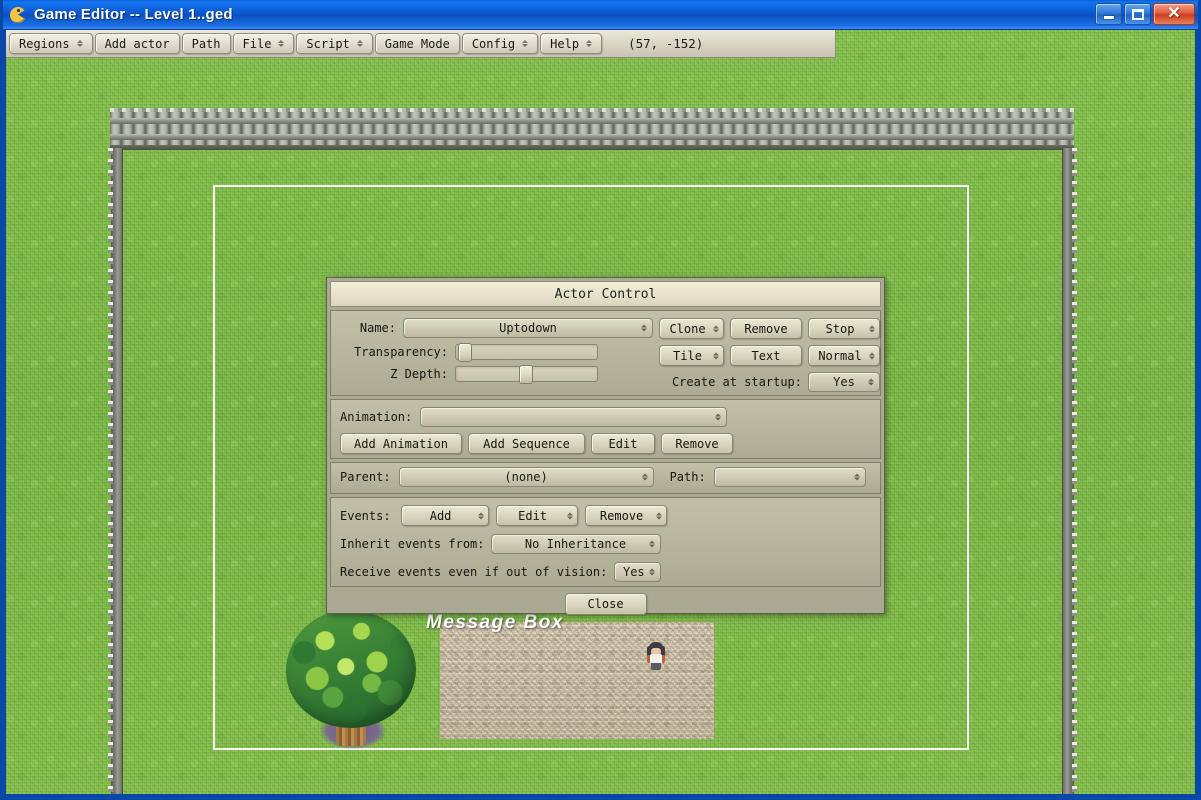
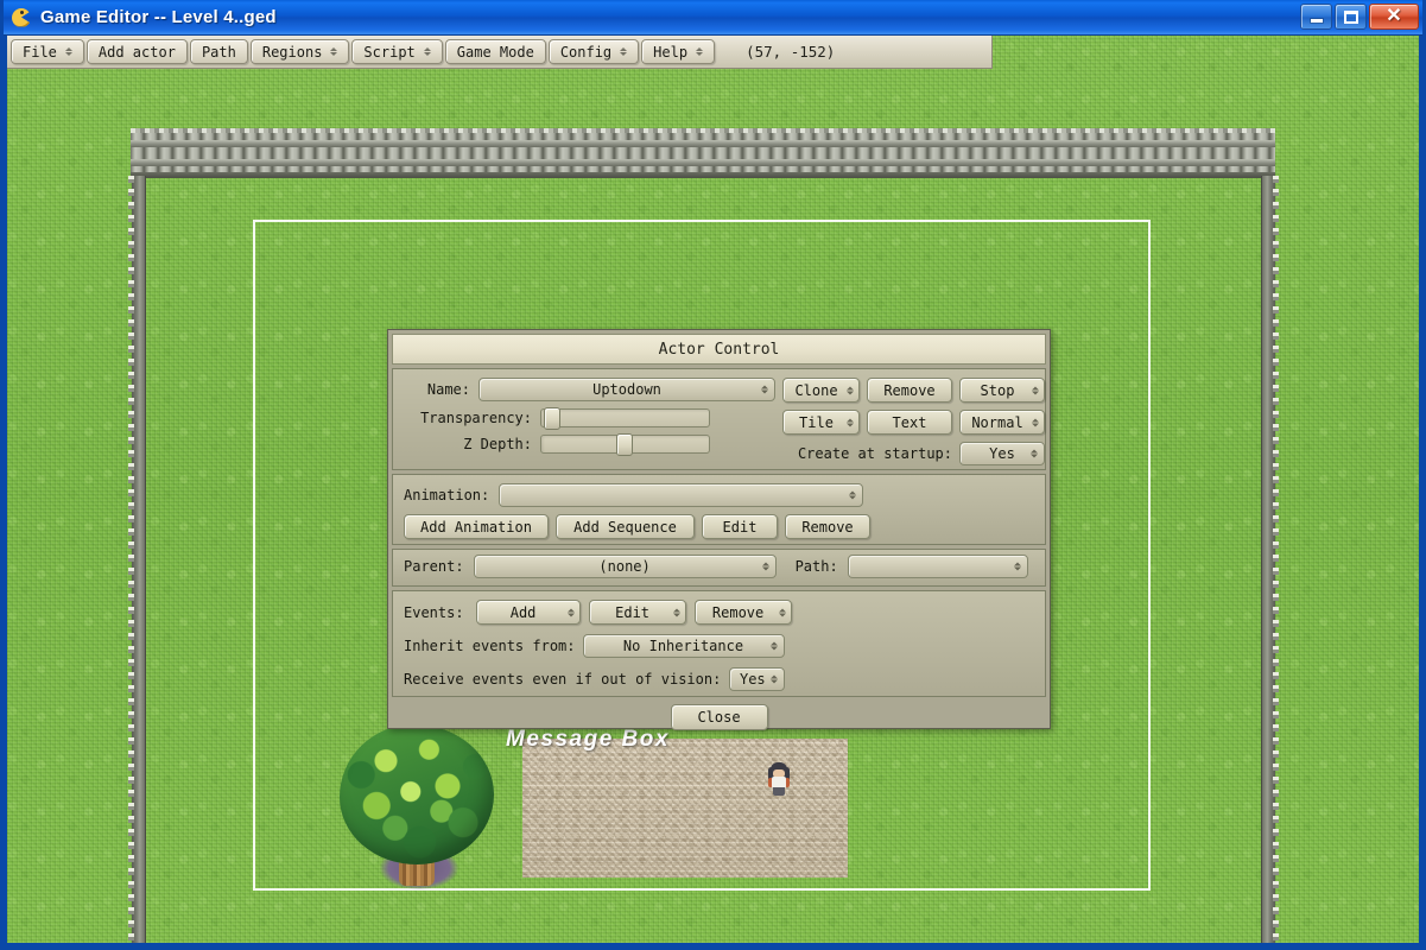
- Game Editor -- Level 1..ged
+ Game Editor -- Level 4..ged
  ✕
  Message Box
- Regions
+ File
  Add actor
  Path
- File
+ Regions
  Script
  Game Mode
  Config
  Help
  (57, -152)
  Actor Control
  Name:
  Uptodown
  Transparency:
  Z Depth:
  Clone
  Remove
  Stop
  Tile
  Text
  Normal
  Create at startup:
  Yes
  Animation:
  Add Animation
  Add Sequence
  Edit
  Remove
  Parent:
  (none)
  Path:
  Events:
  Add
  Edit
  Remove
  Inherit events from:
  No Inheritance
  Receive events even if out of vision:
  Yes
  Close
